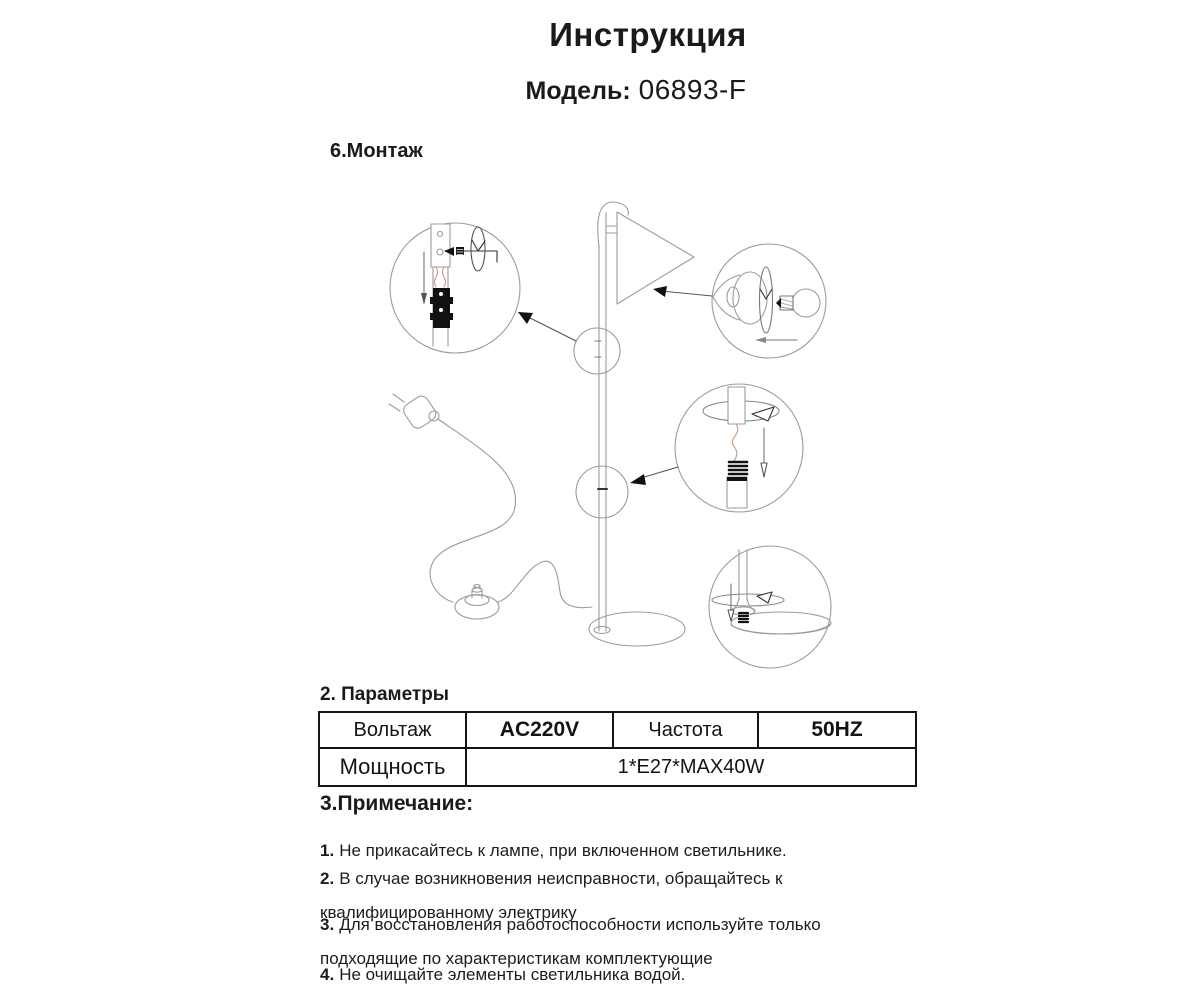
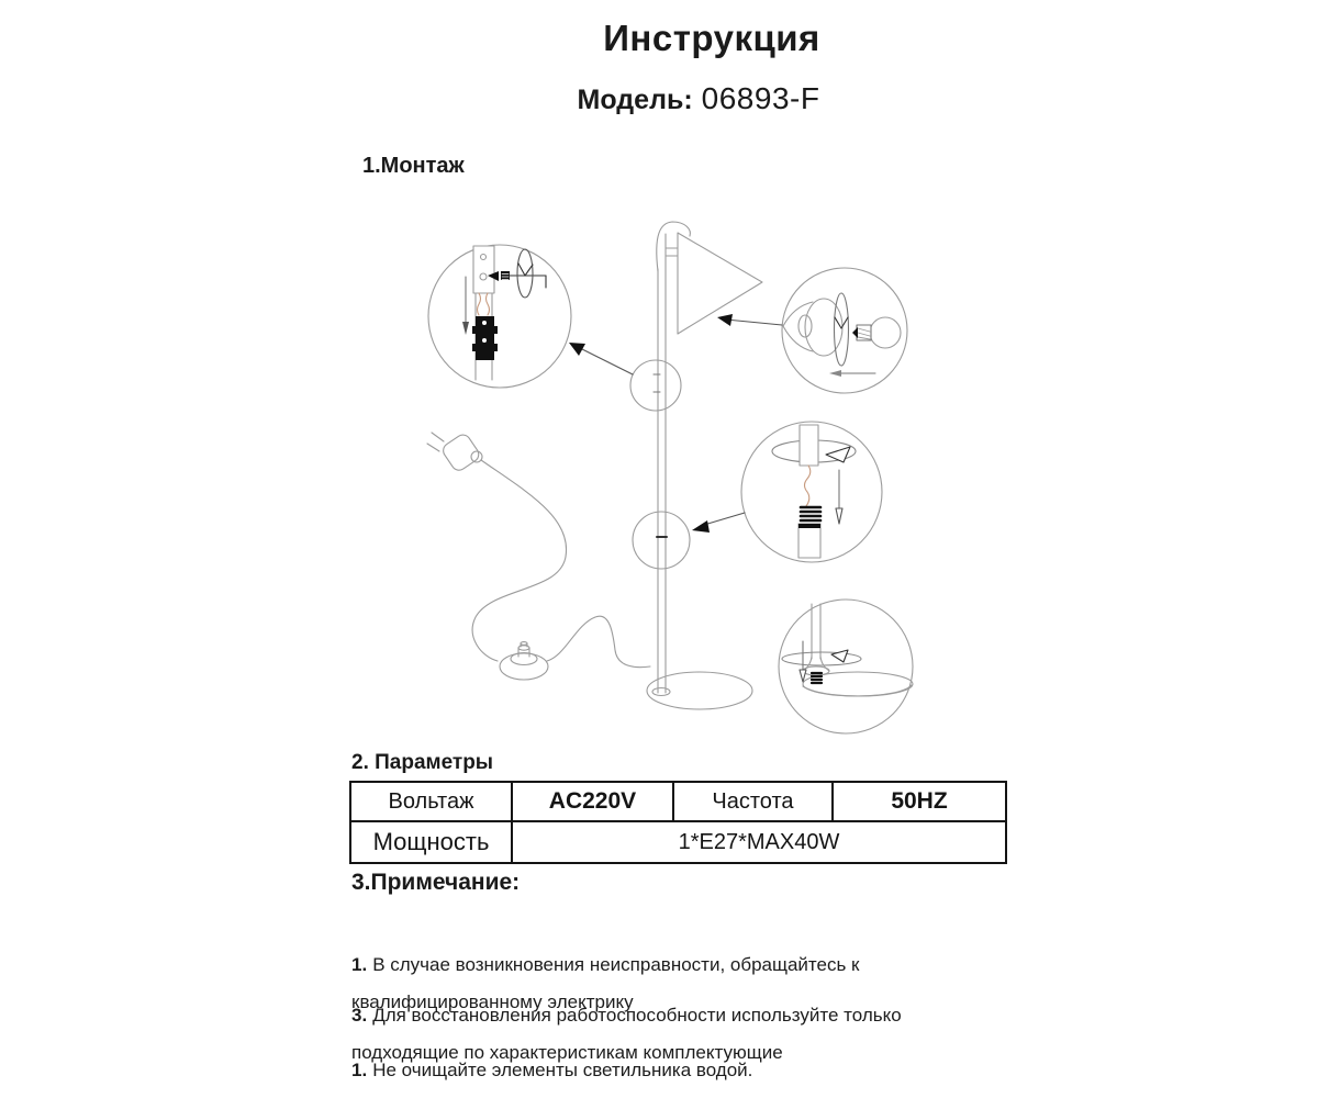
  Инструкция
  Модель: 06893-F
- 6.Монтаж
+ 1.Монтаж
  2. Параметры
  Вольтаж	AC220V	Частота	50HZ
  Мощность	1*E27*MAX40W
  3.Примечание:
- 1. Не прикасайтесь к лампе, при включенном светильнике.
- 2. В случае возникновения неисправности, обращайтесь к квалифицированному электрику
+ 1. В случае возникновения неисправности, обращайтесь к квалифицированному электрику
  3. Для восстановления работоспособности используйте только подходящие по характеристикам комплектующие
- 4. Не очищайте элементы светильника водой.
+ 1. Не очищайте элементы светильника водой.
